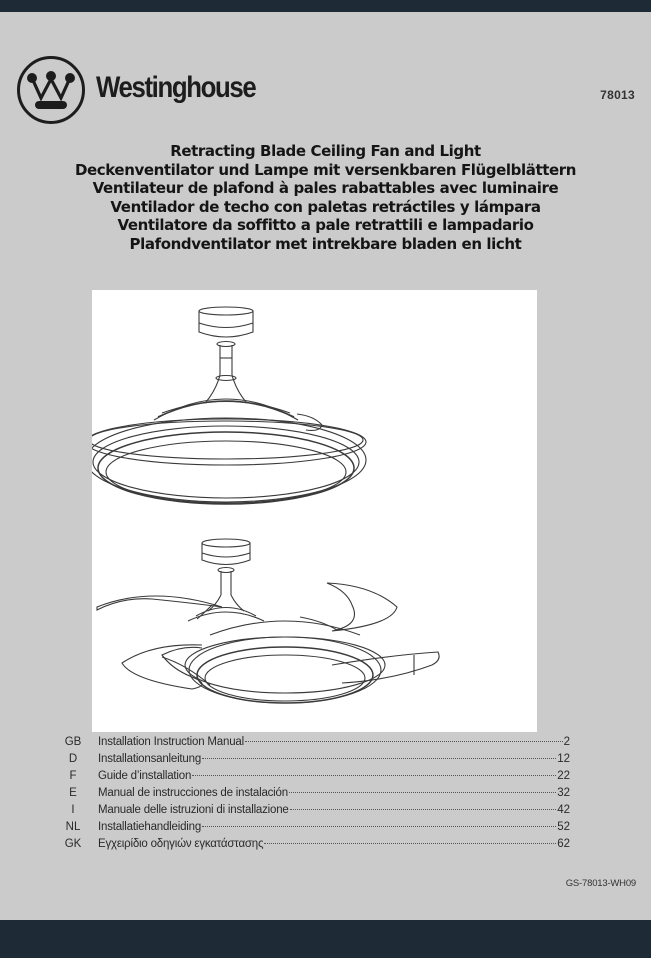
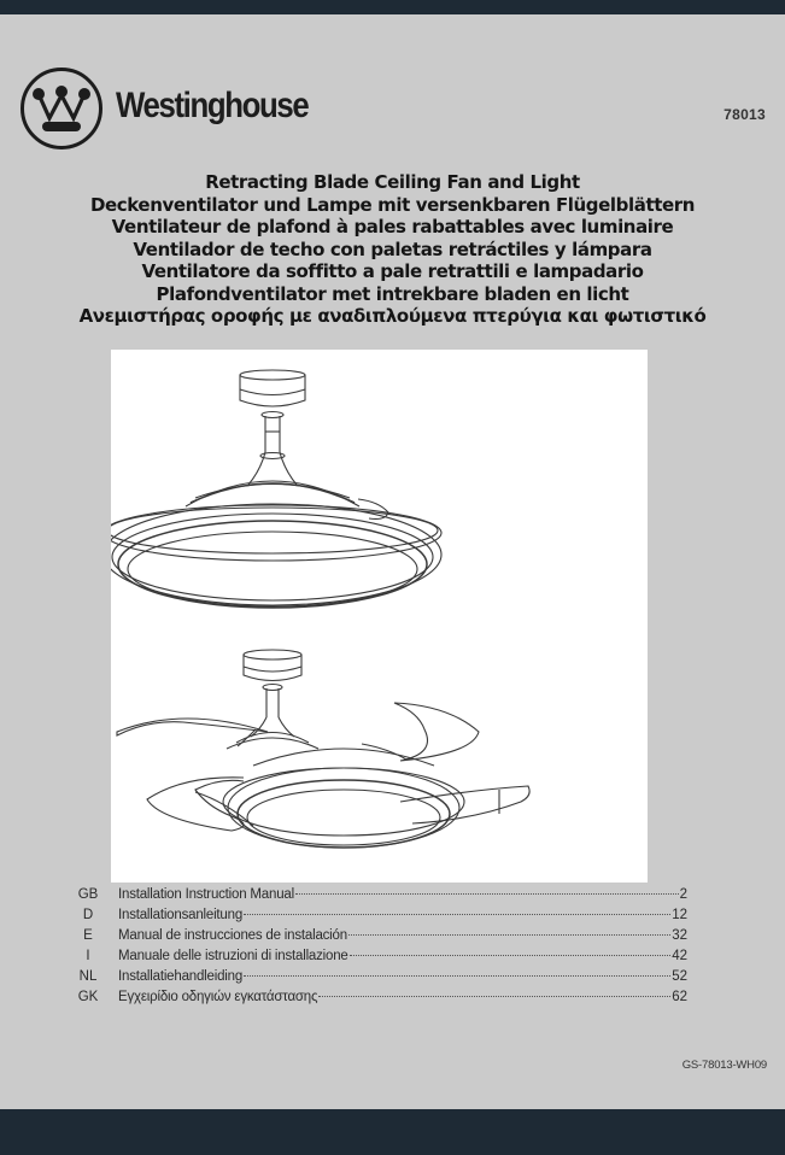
  Westinghouse
  78013
  Retracting Blade Ceiling Fan and Light
  Deckenventilator und Lampe mit versenkbaren Flügelblättern
  Ventilateur de plafond à pales rabattables avec luminaire
  Ventilador de techo con paletas retráctiles y lámpara
  Ventilatore da soffitto a pale retrattili e lampadario
  Plafondventilator met intrekbare bladen en licht
+ Ανεμιστήρας οροφής με αναδιπλούμενα πτερύγια και φωτιστικό
  GB
  Installation Instruction Manual
  2
  D
  Installationsanleitung
  12
- F
- Guide d’installation
- 22
  E
  Manual de instrucciones de instalación
  32
  I
  Manuale delle istruzioni di installazione
  42
  NL
  Installatiehandleiding
  52
  GK
  Εγχειρίδιο οδηγιών εγκατάστασης
  62
  GS-78013-WH09
